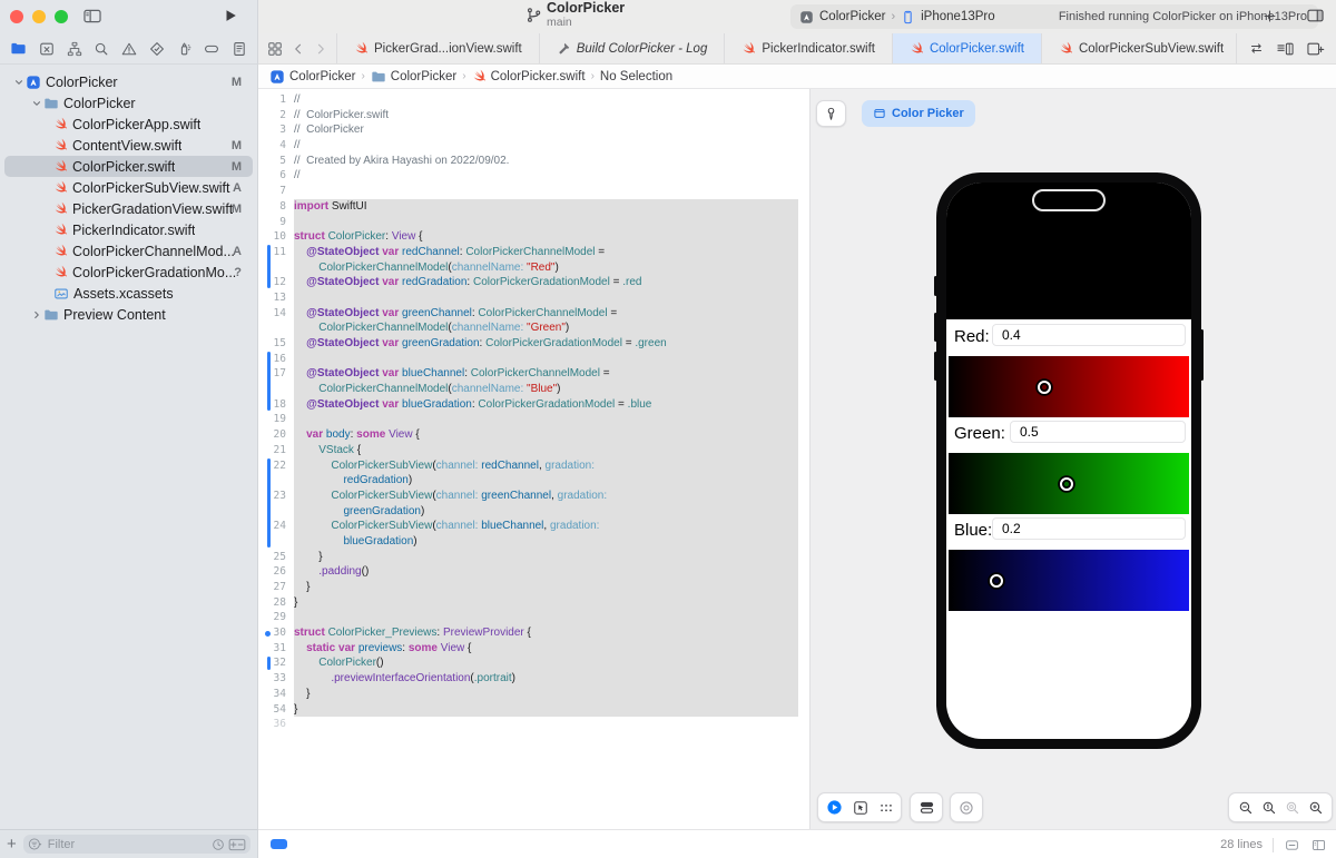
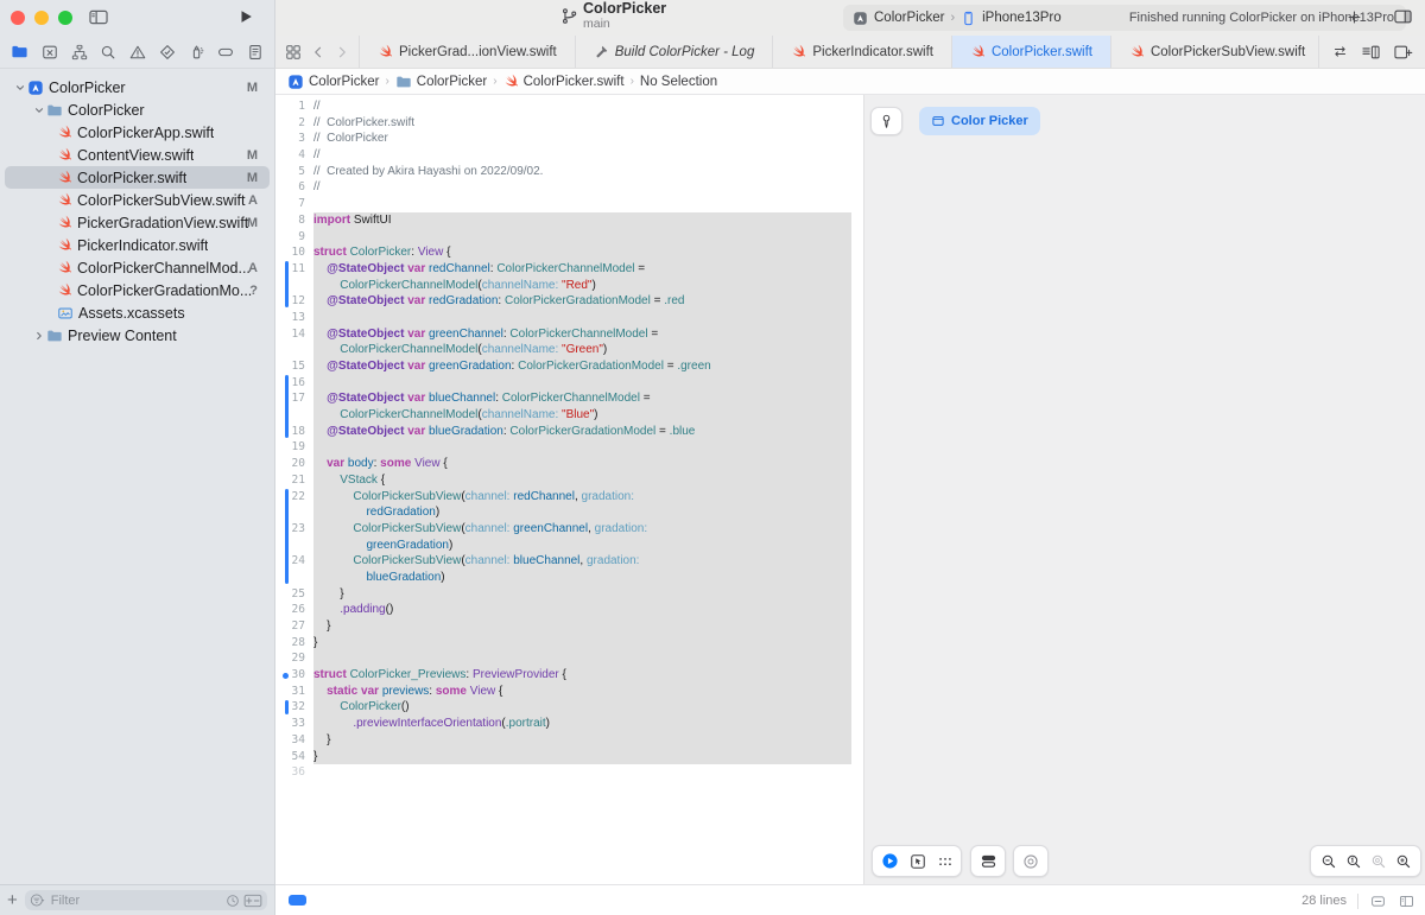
  ColorPicker
  main
  ColorPicker
  ›
  iPhone13Pro
  Finished running ColorPicker on iPhone13Pro
  PickerGrad...ionView.swift
  Build ColorPicker - Log
  PickerIndicator.swift
  ColorPicker.swift
  ColorPickerSubView.swift
  ColorPicker
  ›
  ColorPicker
  ›
  ColorPicker.swift
  ›
  No Selection
  ColorPicker
  M
  ColorPicker
  ColorPickerApp.swift
  ContentView.swift
  M
  ColorPicker.swift
  M
  ColorPickerSubView.swift
  A
  PickerGradationView.swift
  M
  PickerIndicator.swift
  ColorPickerChannelMod...
  A
  ColorPickerGradationMo...
  ?
  Assets.xcassets
  Preview Content
  +
  Filter
  1
  //
  2
  // ColorPicker.swift
  3
  // ColorPicker
  4
  //
  5
  // Created by Akira Hayashi on 2022/09/02.
  6
  //
  7
  8
  import SwiftUI
  9
  10
  struct ColorPicker: View {
  11
  @StateObject var redChannel: ColorPickerChannelModel =
  ColorPickerChannelModel(channelName: "Red")
  12
  @StateObject var redGradation: ColorPickerGradationModel = .red
  13
  14
  @StateObject var greenChannel: ColorPickerChannelModel =
  ColorPickerChannelModel(channelName: "Green")
  15
  @StateObject var greenGradation: ColorPickerGradationModel = .green
  16
  17
  @StateObject var blueChannel: ColorPickerChannelModel =
  ColorPickerChannelModel(channelName: "Blue")
  18
  @StateObject var blueGradation: ColorPickerGradationModel = .blue
  19
  20
  var body: some View {
  21
  VStack {
  22
  ColorPickerSubView(channel: redChannel, gradation:
  redGradation)
  23
  ColorPickerSubView(channel: greenChannel, gradation:
  greenGradation)
  24
  ColorPickerSubView(channel: blueChannel, gradation:
  blueGradation)
  25
  }
  26
  .padding()
  27
  }
  28
  }
  29
  30
  struct ColorPicker_Previews: PreviewProvider {
  31
  static var previews: some View {
  32
  ColorPicker()
  33
  .previewInterfaceOrientation(.portrait)
  34
  }
  54
  }
  36
  Color Picker
- Red:
- 0.4
- Green:
- 0.5
- Blue:
- 0.2
  28 lines
